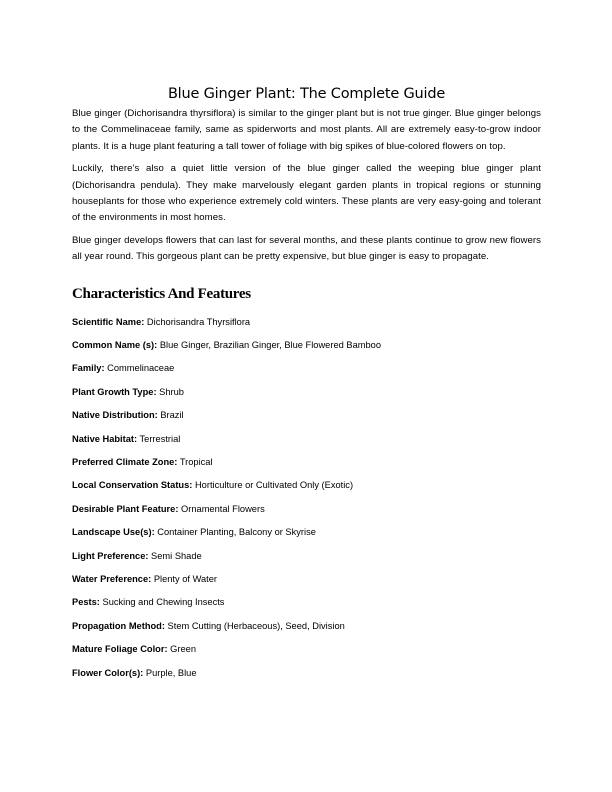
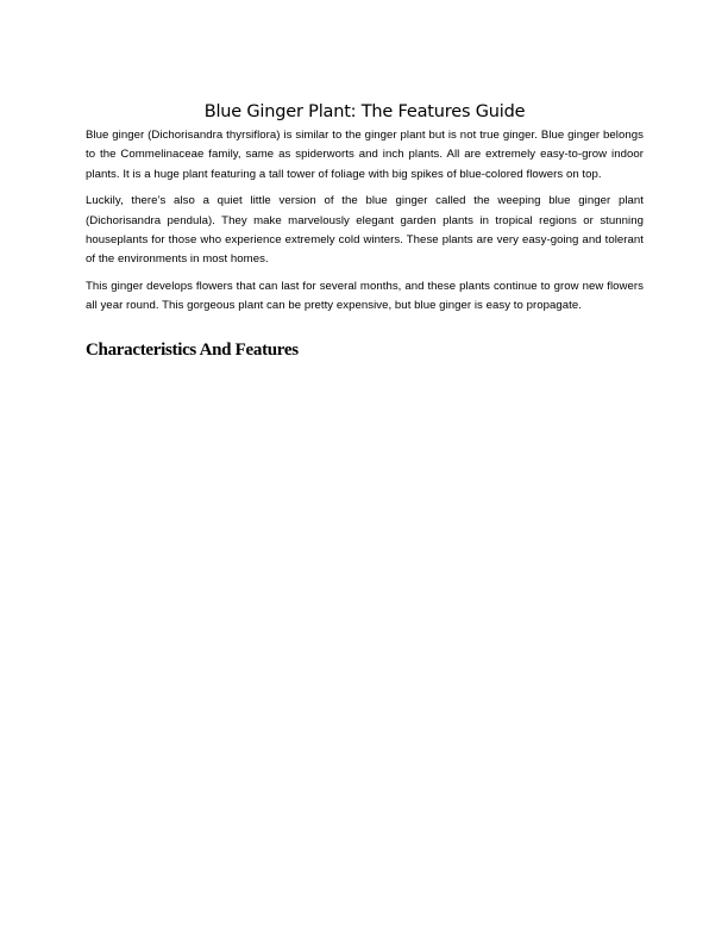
- Blue Ginger Plant: The Complete Guide
+ Blue Ginger Plant: The Features Guide
- Blue ginger (Dichorisandra thyrsiflora) is similar to the ginger plant but is not true ginger. Blue ginger belongs to the Commelinaceae family, same as spiderworts and most plants. All are extremely easy-to-grow indoor plants. It is a huge plant featuring a tall tower of foliage with big spikes of blue-colored flowers on top.
+ Blue ginger (Dichorisandra thyrsiflora) is similar to the ginger plant but is not true ginger. Blue ginger belongs to the Commelinaceae family, same as spiderworts and inch plants. All are extremely easy-to-grow indoor plants. It is a huge plant featuring a tall tower of foliage with big spikes of blue-colored flowers on top.
  Luckily, there’s also a quiet little version of the blue ginger called the weeping blue ginger plant (Dichorisandra pendula). They make marvelously elegant garden plants in tropical regions or stunning houseplants for those who experience extremely cold winters. These plants are very easy-going and tolerant of the environments in most homes.
- Blue ginger develops flowers that can last for several months, and these plants continue to grow new flowers all year round. This gorgeous plant can be pretty expensive, but blue ginger is easy to propagate.
+ This ginger develops flowers that can last for several months, and these plants continue to grow new flowers all year round. This gorgeous plant can be pretty expensive, but blue ginger is easy to propagate.
  Characteristics And Features
- Scientific Name: Dichorisandra Thyrsiflora
- Common Name (s): Blue Ginger, Brazilian Ginger, Blue Flowered Bamboo
- Family: Commelinaceae
- Plant Growth Type: Shrub
- Native Distribution: Brazil
- Native Habitat: Terrestrial
- Preferred Climate Zone: Tropical
- Local Conservation Status: Horticulture or Cultivated Only (Exotic)
- Desirable Plant Feature: Ornamental Flowers
- Landscape Use(s): Container Planting, Balcony or Skyrise
- Light Preference: Semi Shade
- Water Preference: Plenty of Water
- Pests: Sucking and Chewing Insects
- Propagation Method: Stem Cutting (Herbaceous), Seed, Division
- Mature Foliage Color: Green
- Flower Color(s): Purple, Blue
